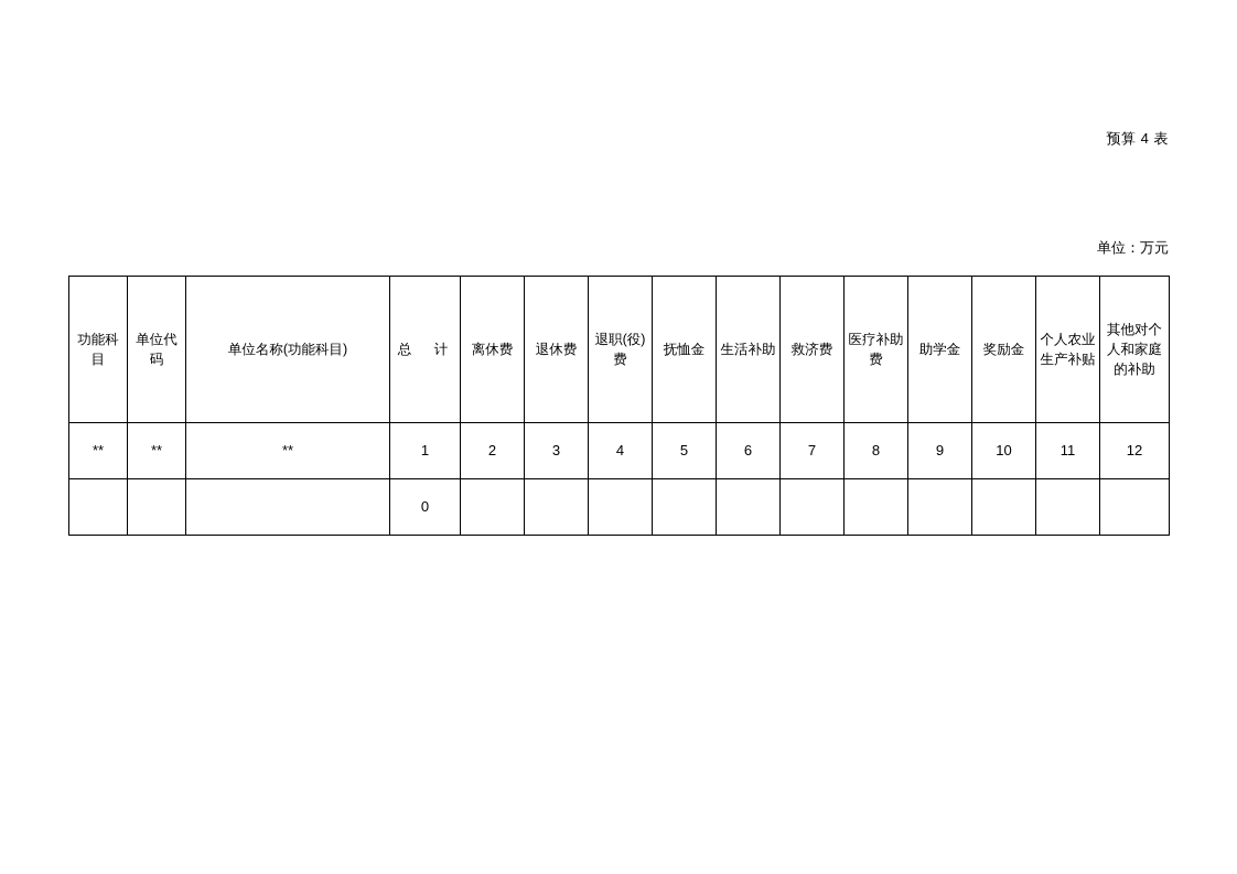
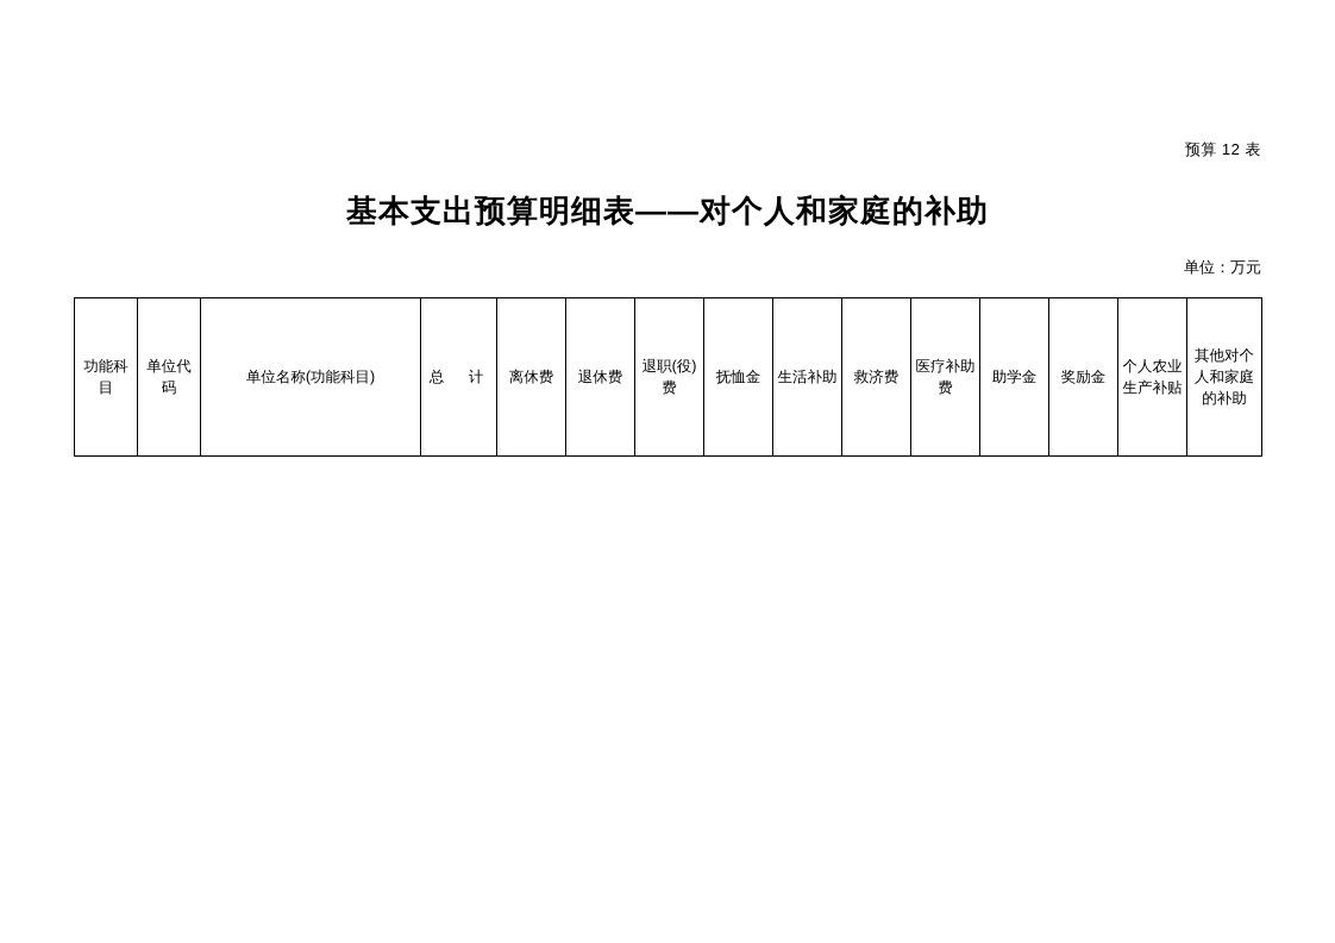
- 预算 4 表
+ 预算 12 表
+ 基本支出预算明细表——对个人和家庭的补助
  单位：万元
  功能科目	单位代码	单位名称(功能科目)	总 计	离休费	退休费	退职(役)费	抚恤金	生活补助	救济费	医疗补助费	助学金	奖励金	个人农业生产补贴	其他对个人和家庭的补助
- **	**	**	1	2	3	4	5	6	7	8	9	10	11	12
- 			0
